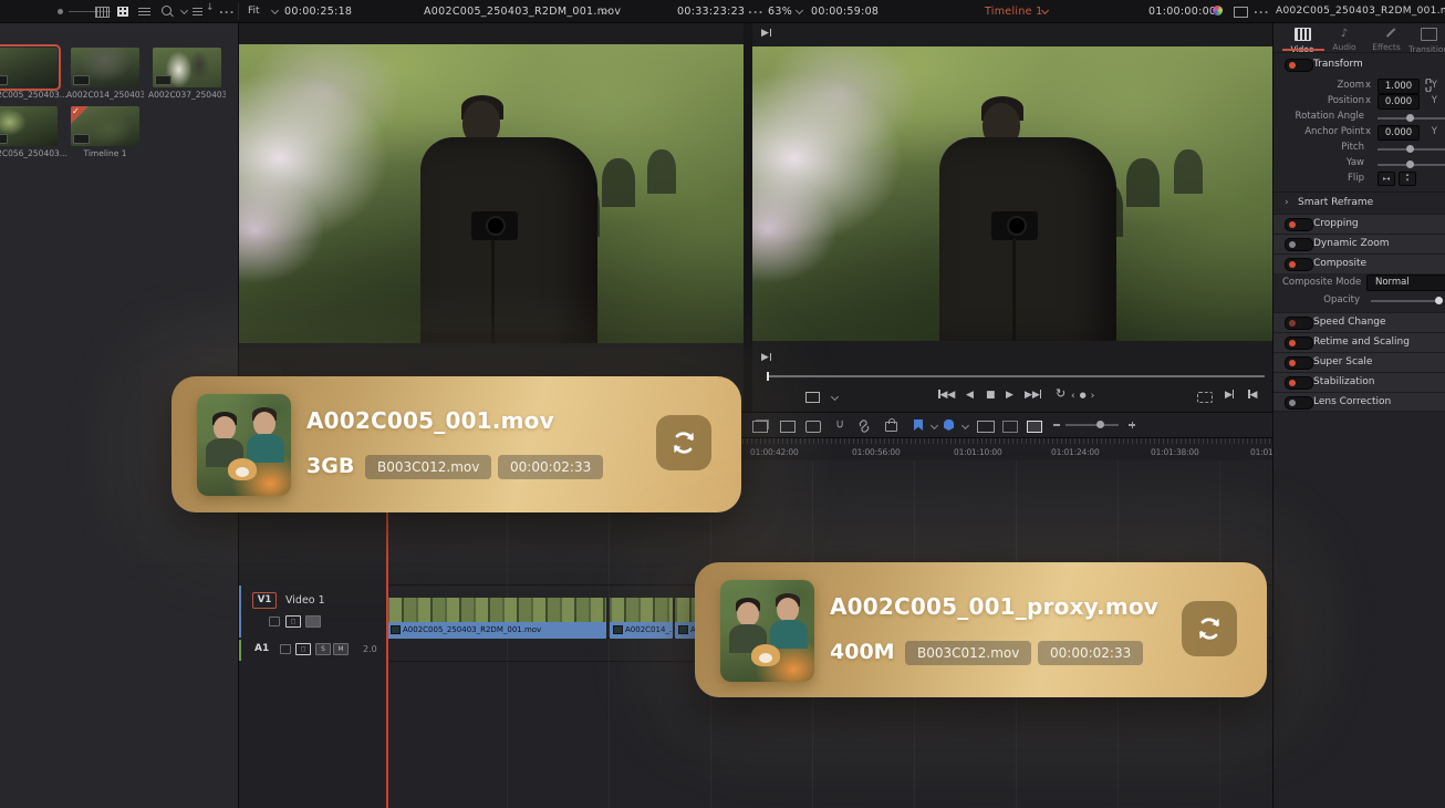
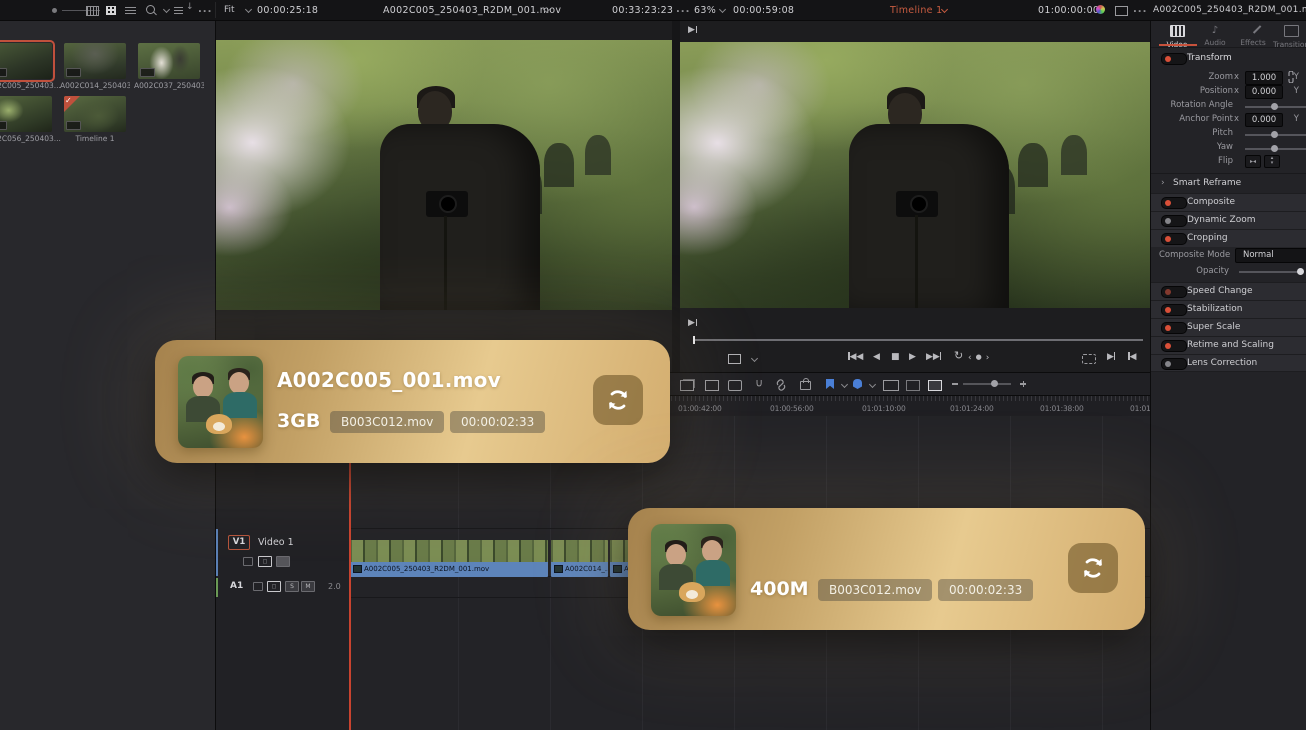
  ↓
  ...
  Fit
  00:00:25:18
  A002C005_250403_R2DM_001.mov
  00:33:23:23
  ...
  63%
  00:00:59:08
  Timeline 1
  01:00:00:0
  ...
  A002C005_250403_R2DM_001.
  C005_250403...
  A002C014_250403
  A002C037_250403
  ✓
  C056_250403...
  Timeline 1
  ▶
  ▶
  ‹●›
  ◀◀
  ◀
  ■
  ▶
  ▶▶
  ↻
  ▶
  ◀
  ♪
  Audio
  Effects
  Transitio
  Transform
  Zoom
  x
  1.000
  Y
  Position
  x
  0.000
  Y
  Rotation Angle
  Anchor Point
  x
  0.000
  Y
  Pitch
  Yaw
  Flip
  ›
  Smart Reframe
- Cropping
+ Composite
  Dynamic Zoom
- Composite
+ Cropping
  Composite Mode
  Normal
  Opacity
  Speed Change
- Retime and Scaling
+ Stabilization
  Super Scale
- Stabilization
+ Retime and Scaling
  Lens Correction
  01:00:42:00
  01:00:56:00
  01:01:10:00
  01:01:24:00
  01:01:38:00
  V1
  Video 1
  A1
  2.0
  A002C005_250403_R2DM_001.mov
  A002C014_.
  A
  A002C005_001.mov
  3GB
  B003C012.mov
  00:00:02:33
- A002C005_001_proxy.mov
  400M
  B003C012.mov
  00:00:02:33
